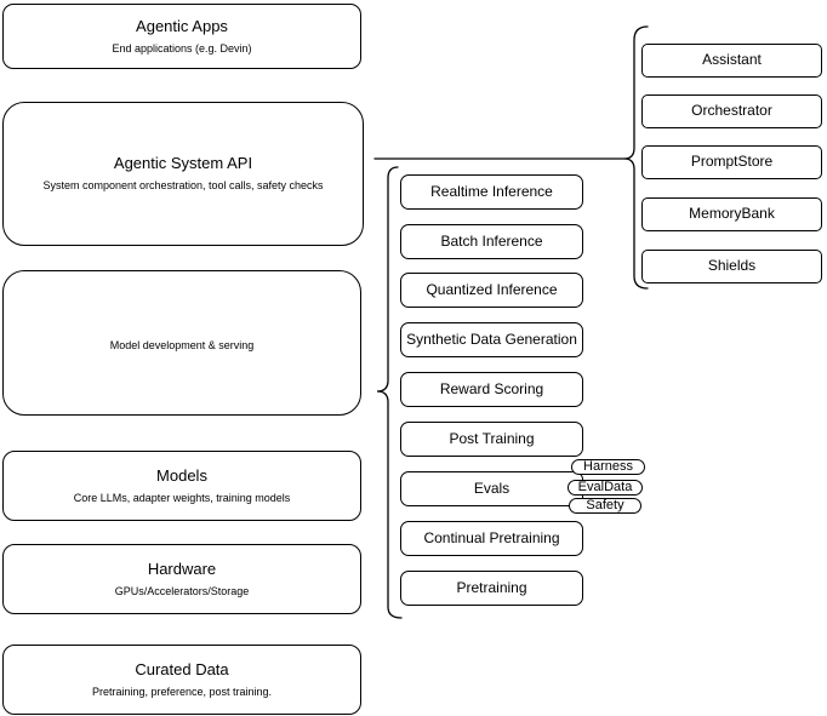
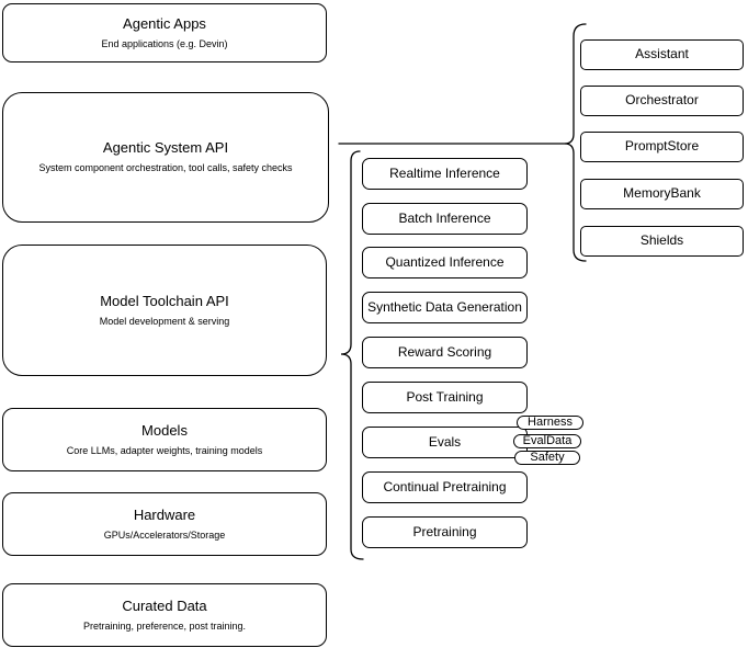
  Agentic Apps
  End applications (e.g. Devin)
  Agentic System API
  System component orchestration, tool calls, safety checks
+ Model Toolchain API
  Model development & serving
  Models
  Core LLMs, adapter weights, training models
  Hardware
  GPUs/Accelerators/Storage
  Curated Data
  Pretraining, preference, post training.
  Realtime Inference
  Batch Inference
  Quantized Inference
  Synthetic Data Generation
  Reward Scoring
  Post Training
  Evals
  Continual Pretraining
  Pretraining
  Harness
  EvalData
  Safety
  Assistant
  Orchestrator
  PromptStore
  MemoryBank
  Shields
